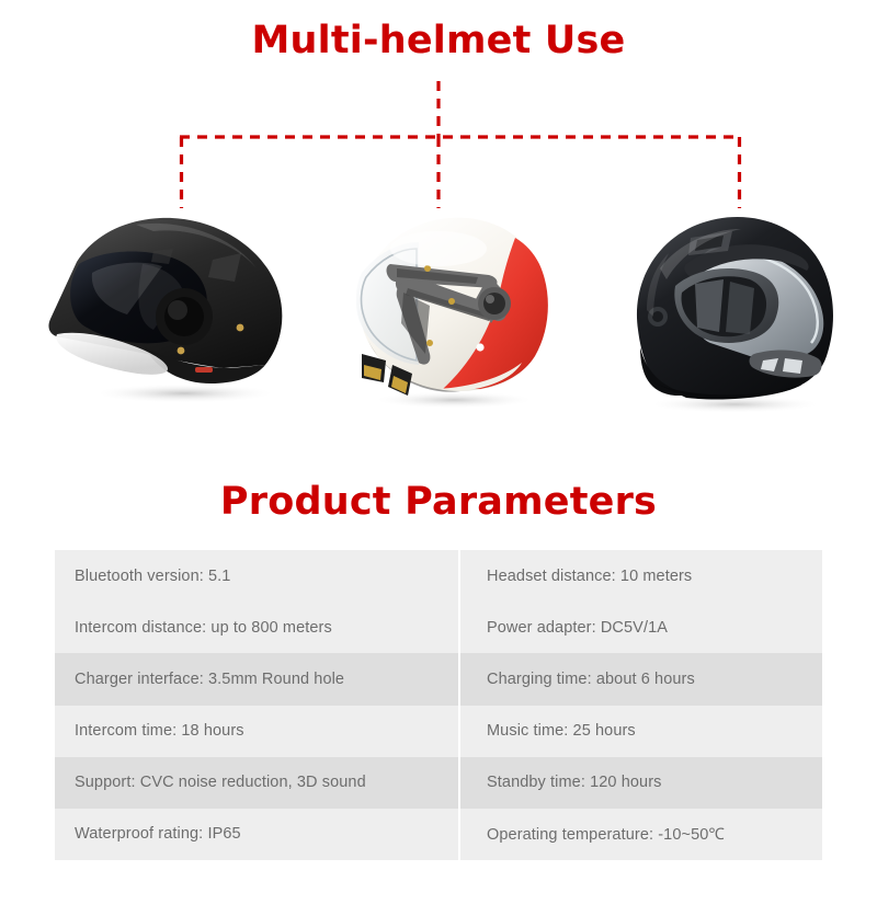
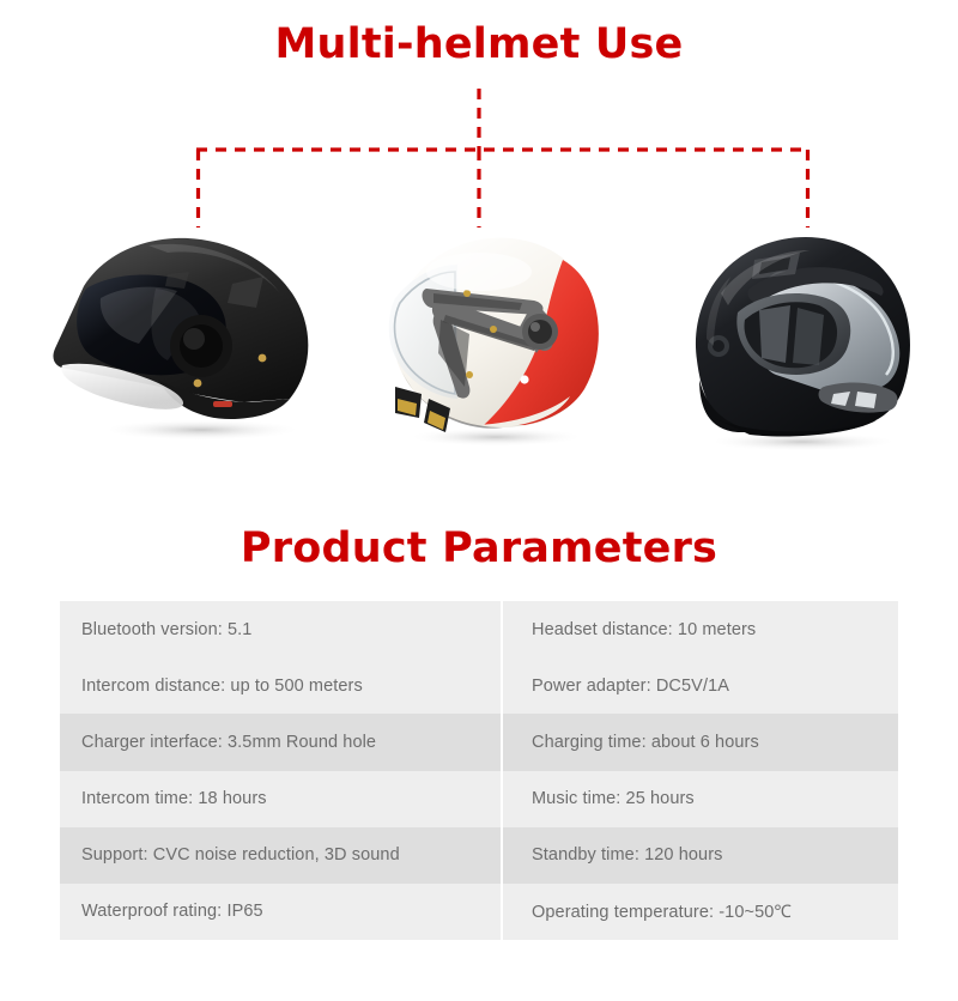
  Multi-helmet Use
  Product Parameters
  Bluetooth version: 5.1
  Headset distance: 10 meters
- Intercom distance: up to 800 meters
+ Intercom distance: up to 500 meters
  Power adapter: DC5V/1A
  Charger interface: 3.5mm Round hole
  Charging time: about 6 hours
  Intercom time: 18 hours
  Music time: 25 hours
  Support: CVC noise reduction, 3D sound
  Standby time: 120 hours
  Waterproof rating: IP65
  Operating temperature: -10~50℃
